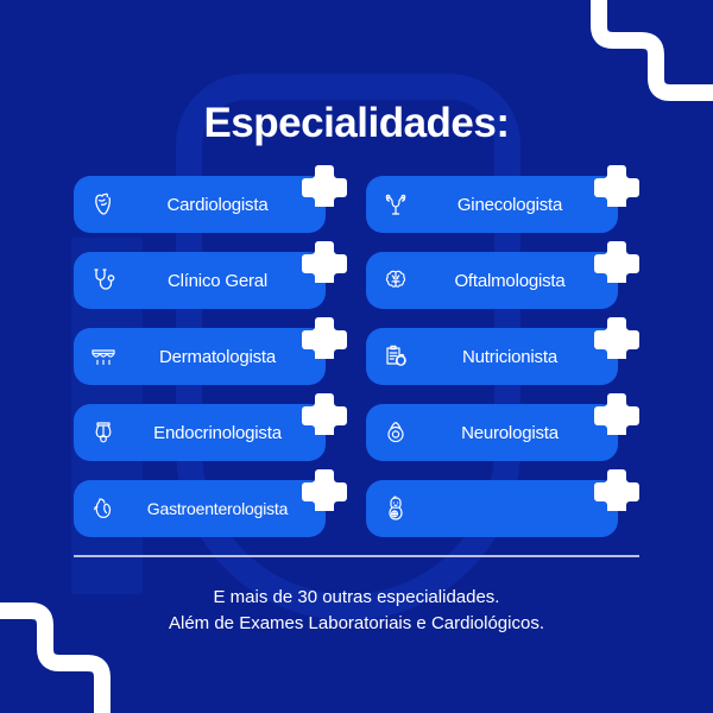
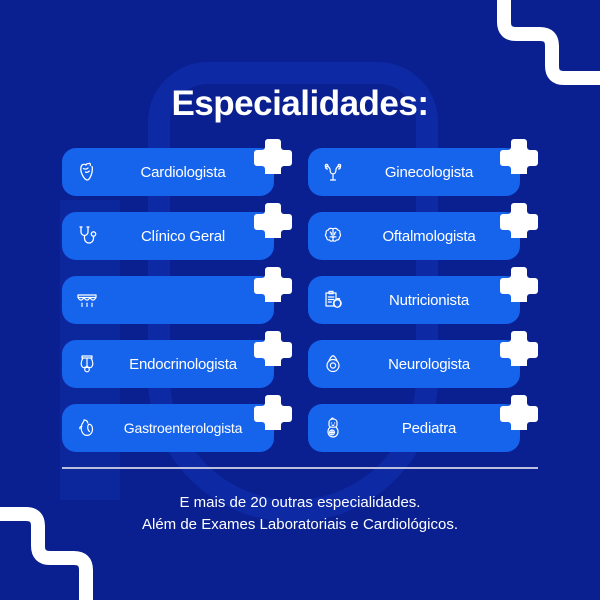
  Especialidades:
  Cardiologista
  Clínico Geral
- Dermatologista
  Endocrinologista
  Gastroenterologista
  Ginecologista
  Oftalmologista
  Nutricionista
  Neurologista
+ Pediatra
- E mais de 30 outras especialidades.
+ E mais de 20 outras especialidades.
  Além de Exames Laboratoriais e Cardiológicos.
